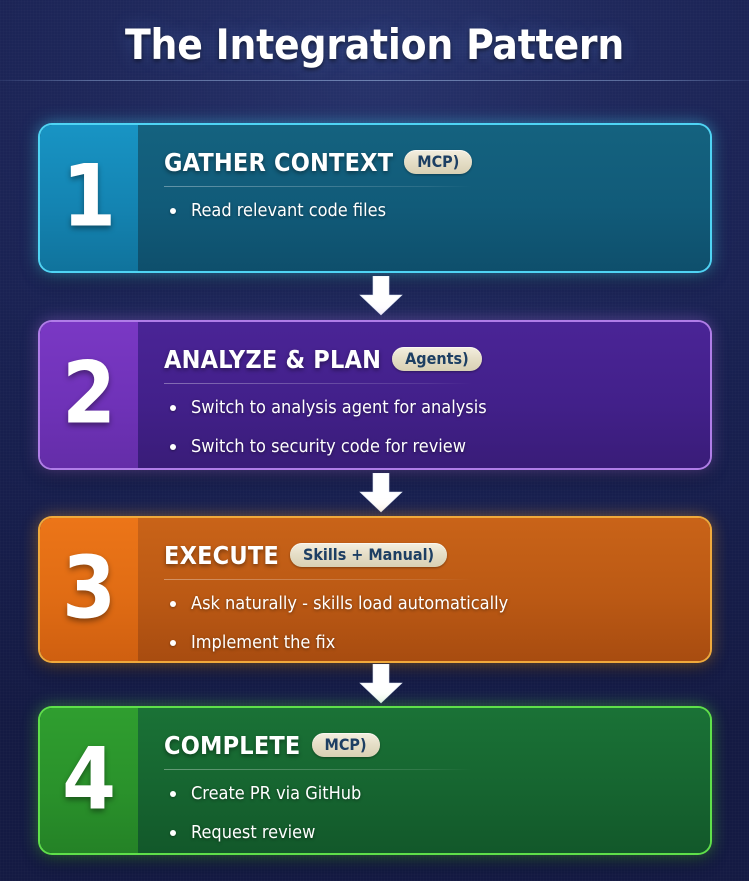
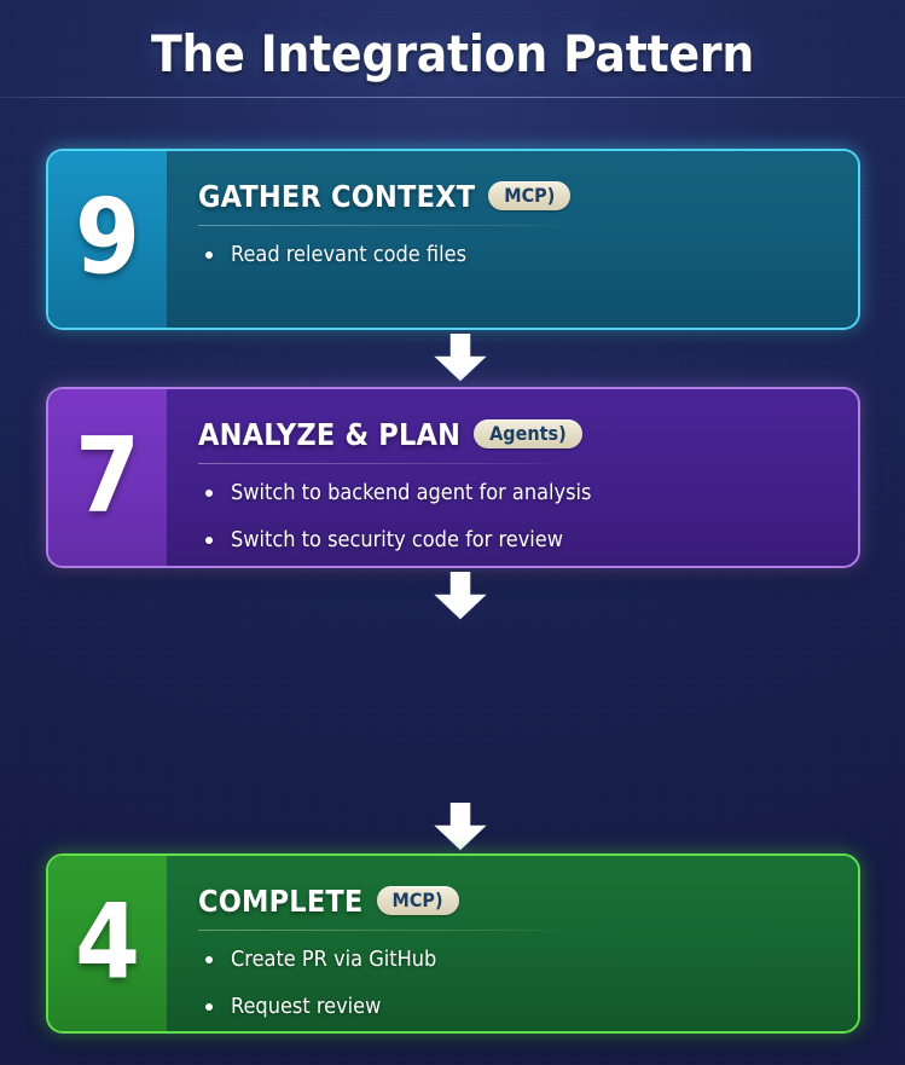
  The Integration Pattern
- 1
+ 9
  GATHER CONTEXT
  MCP)
  Read relevant code files
- 2
+ 7
  ANALYZE & PLAN
  Agents)
- Switch to analysis agent for analysis
+ Switch to backend agent for analysis
  Switch to security code for review
- 3
- EXECUTE
- Skills + Manual)
- Ask naturally - skills load automatically
- Implement the fix
  4
  COMPLETE
  MCP)
  Create PR via GitHub
  Request review
